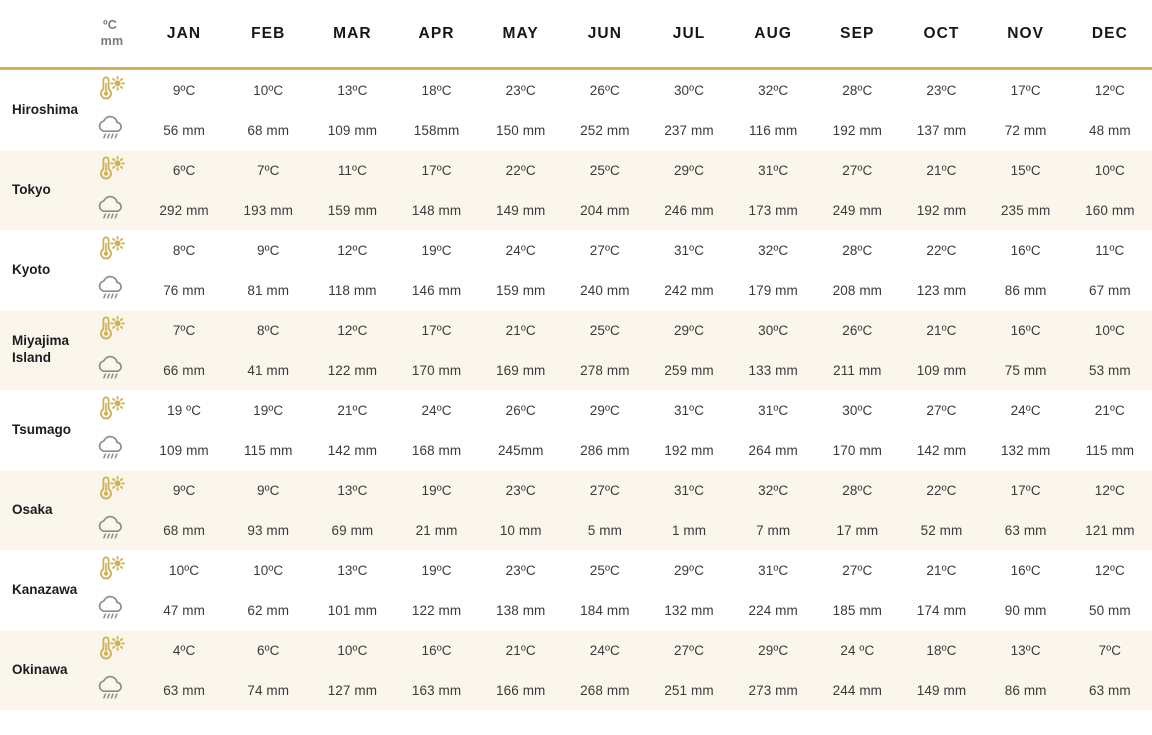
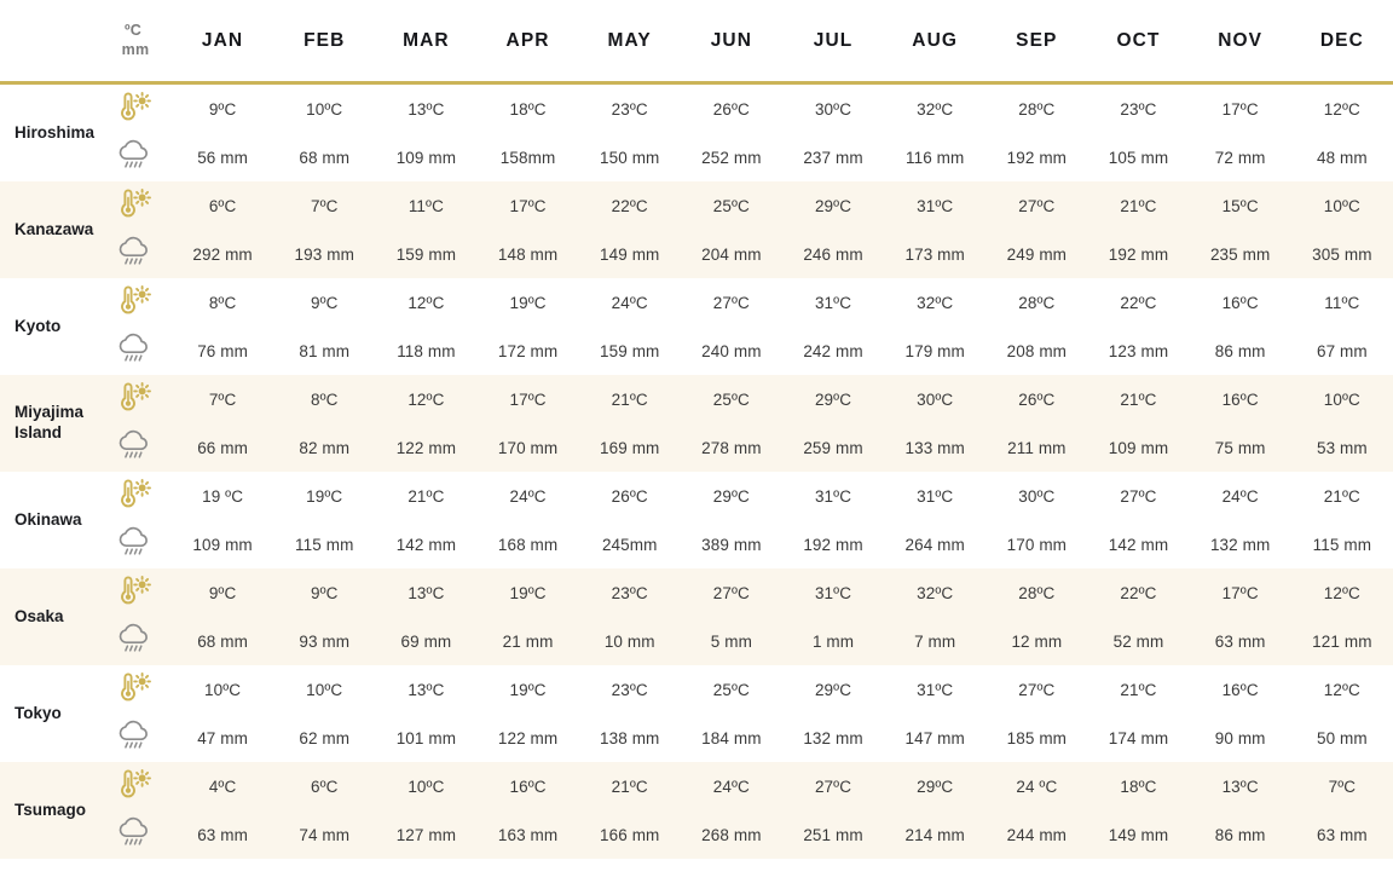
  	ºC mm	JAN	FEB	MAR	APR	MAY	JUN	JUL	AUG	SEP	OCT	NOV	DEC
  Hiroshima		9ºC	10ºC	13ºC	18ºC	23ºC	26ºC	30ºC	32ºC	28ºC	23ºC	17ºC	12ºC
- 	56 mm	68 mm	109 mm	158mm	150 mm	252 mm	237 mm	116 mm	192 mm	137 mm	72 mm	48 mm
+ 	56 mm	68 mm	109 mm	158mm	150 mm	252 mm	237 mm	116 mm	192 mm	105 mm	72 mm	48 mm
- Tokyo		6ºC	7ºC	11ºC	17ºC	22ºC	25ºC	29ºC	31ºC	27ºC	21ºC	15ºC	10ºC
+ Kanazawa		6ºC	7ºC	11ºC	17ºC	22ºC	25ºC	29ºC	31ºC	27ºC	21ºC	15ºC	10ºC
- 	292 mm	193 mm	159 mm	148 mm	149 mm	204 mm	246 mm	173 mm	249 mm	192 mm	235 mm	160 mm
+ 	292 mm	193 mm	159 mm	148 mm	149 mm	204 mm	246 mm	173 mm	249 mm	192 mm	235 mm	305 mm
  Kyoto		8ºC	9ºC	12ºC	19ºC	24ºC	27ºC	31ºC	32ºC	28ºC	22ºC	16ºC	11ºC
- 	76 mm	81 mm	118 mm	146 mm	159 mm	240 mm	242 mm	179 mm	208 mm	123 mm	86 mm	67 mm
+ 	76 mm	81 mm	118 mm	172 mm	159 mm	240 mm	242 mm	179 mm	208 mm	123 mm	86 mm	67 mm
  Miyajima Island		7ºC	8ºC	12ºC	17ºC	21ºC	25ºC	29ºC	30ºC	26ºC	21ºC	16ºC	10ºC
- 	66 mm	41 mm	122 mm	170 mm	169 mm	278 mm	259 mm	133 mm	211 mm	109 mm	75 mm	53 mm
+ 	66 mm	82 mm	122 mm	170 mm	169 mm	278 mm	259 mm	133 mm	211 mm	109 mm	75 mm	53 mm
- Tsumago		19 ºC	19ºC	21ºC	24ºC	26ºC	29ºC	31ºC	31ºC	30ºC	27ºC	24ºC	21ºC
+ Okinawa		19 ºC	19ºC	21ºC	24ºC	26ºC	29ºC	31ºC	31ºC	30ºC	27ºC	24ºC	21ºC
- 	109 mm	115 mm	142 mm	168 mm	245mm	286 mm	192 mm	264 mm	170 mm	142 mm	132 mm	115 mm
+ 	109 mm	115 mm	142 mm	168 mm	245mm	389 mm	192 mm	264 mm	170 mm	142 mm	132 mm	115 mm
  Osaka		9ºC	9ºC	13ºC	19ºC	23ºC	27ºC	31ºC	32ºC	28ºC	22ºC	17ºC	12ºC
- 	68 mm	93 mm	69 mm	21 mm	10 mm	5 mm	1 mm	7 mm	17 mm	52 mm	63 mm	121 mm
+ 	68 mm	93 mm	69 mm	21 mm	10 mm	5 mm	1 mm	7 mm	12 mm	52 mm	63 mm	121 mm
- Kanazawa		10ºC	10ºC	13ºC	19ºC	23ºC	25ºC	29ºC	31ºC	27ºC	21ºC	16ºC	12ºC
+ Tokyo		10ºC	10ºC	13ºC	19ºC	23ºC	25ºC	29ºC	31ºC	27ºC	21ºC	16ºC	12ºC
- 	47 mm	62 mm	101 mm	122 mm	138 mm	184 mm	132 mm	224 mm	185 mm	174 mm	90 mm	50 mm
+ 	47 mm	62 mm	101 mm	122 mm	138 mm	184 mm	132 mm	147 mm	185 mm	174 mm	90 mm	50 mm
- Okinawa		4ºC	6ºC	10ºC	16ºC	21ºC	24ºC	27ºC	29ºC	24 ºC	18ºC	13ºC	7ºC
+ Tsumago		4ºC	6ºC	10ºC	16ºC	21ºC	24ºC	27ºC	29ºC	24 ºC	18ºC	13ºC	7ºC
- 	63 mm	74 mm	127 mm	163 mm	166 mm	268 mm	251 mm	273 mm	244 mm	149 mm	86 mm	63 mm
+ 	63 mm	74 mm	127 mm	163 mm	166 mm	268 mm	251 mm	214 mm	244 mm	149 mm	86 mm	63 mm
